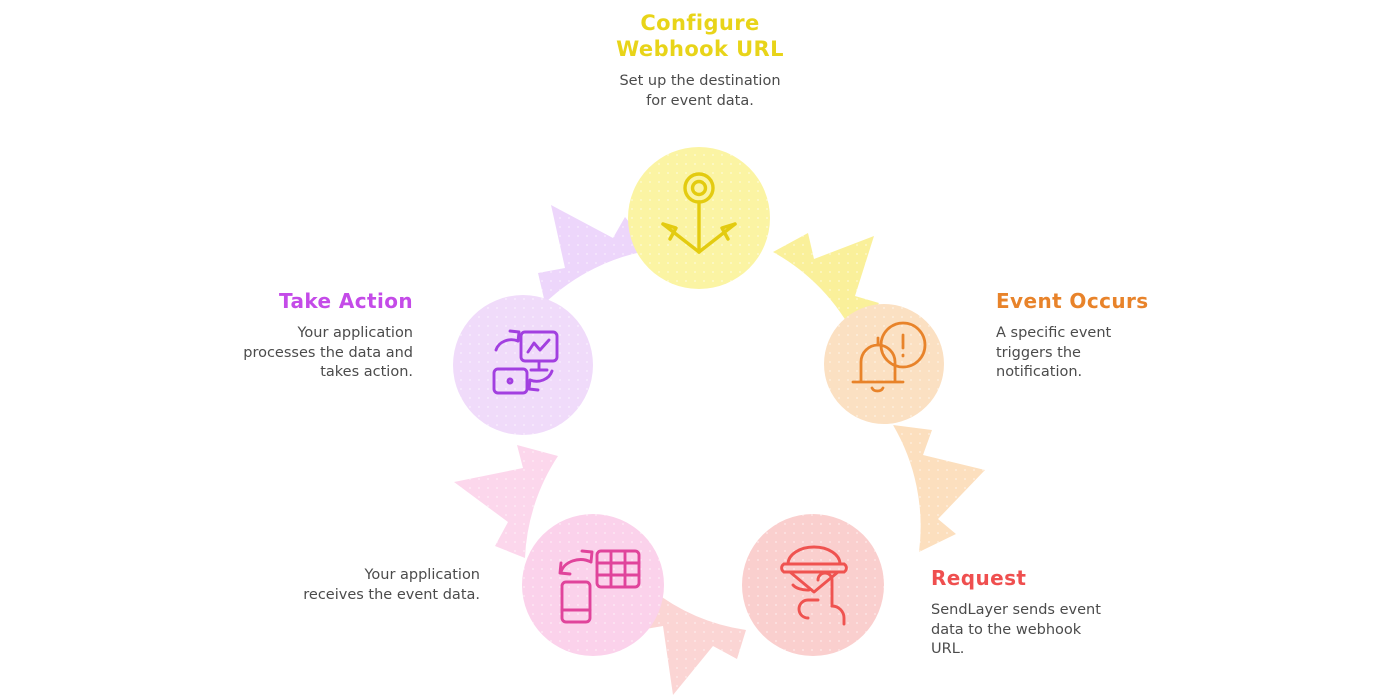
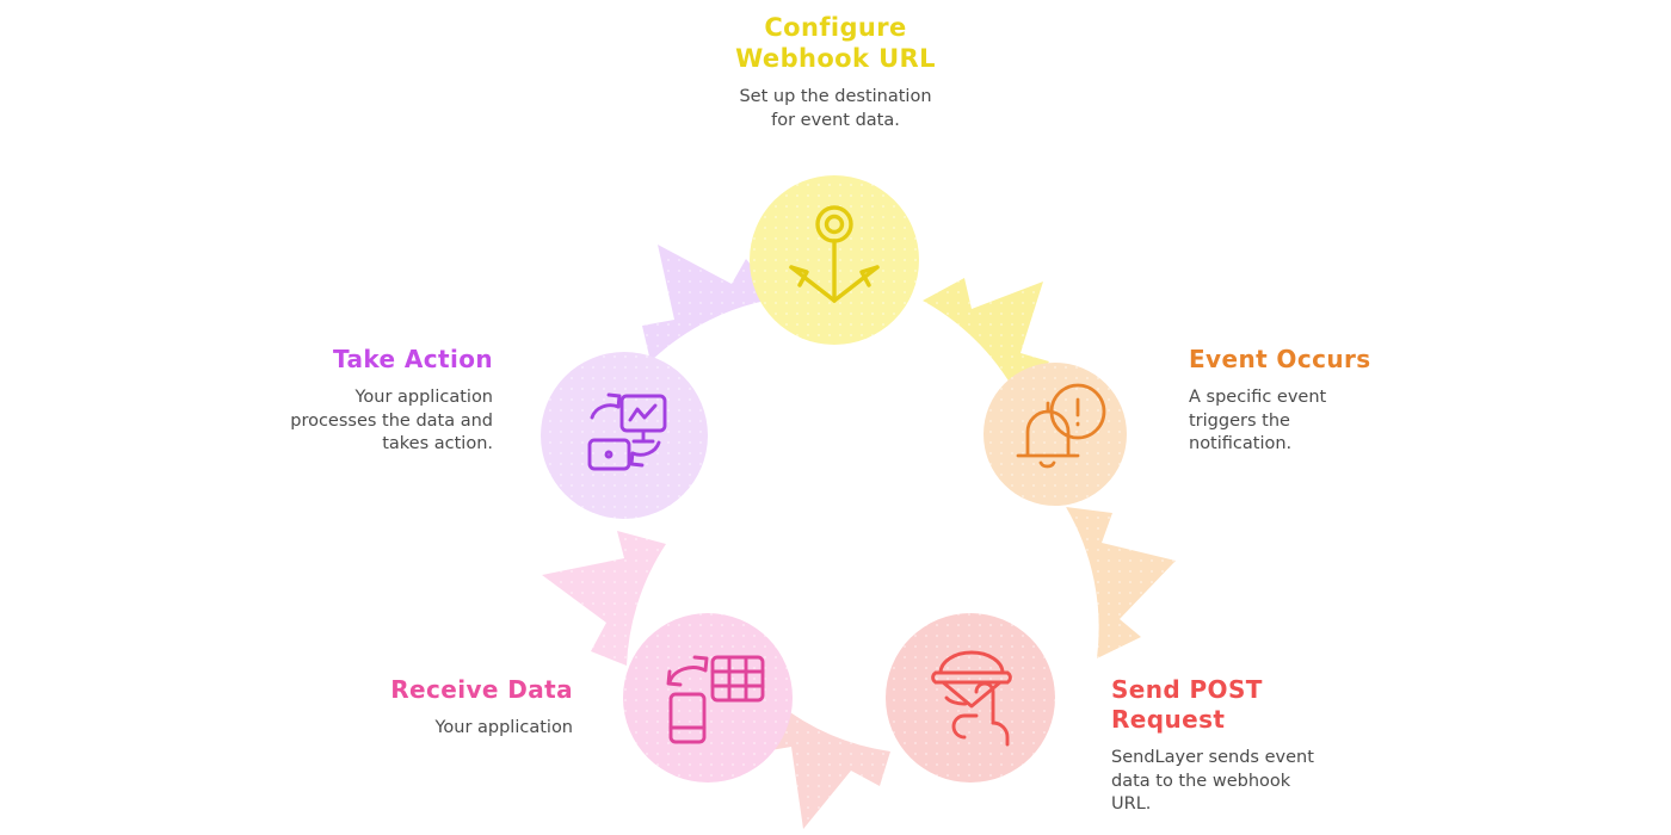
  Configure
  Webhook URL
  Set up the destination
  for event data.
  Event Occurs
  A specific event
  triggers the
  notification.
+ Send POST
  Request
  SendLayer sends event
  data to the webhook
  URL.
+ Receive Data
  Your application
- receives the event data.
  Take Action
  Your application
  processes the data and
  takes action.
